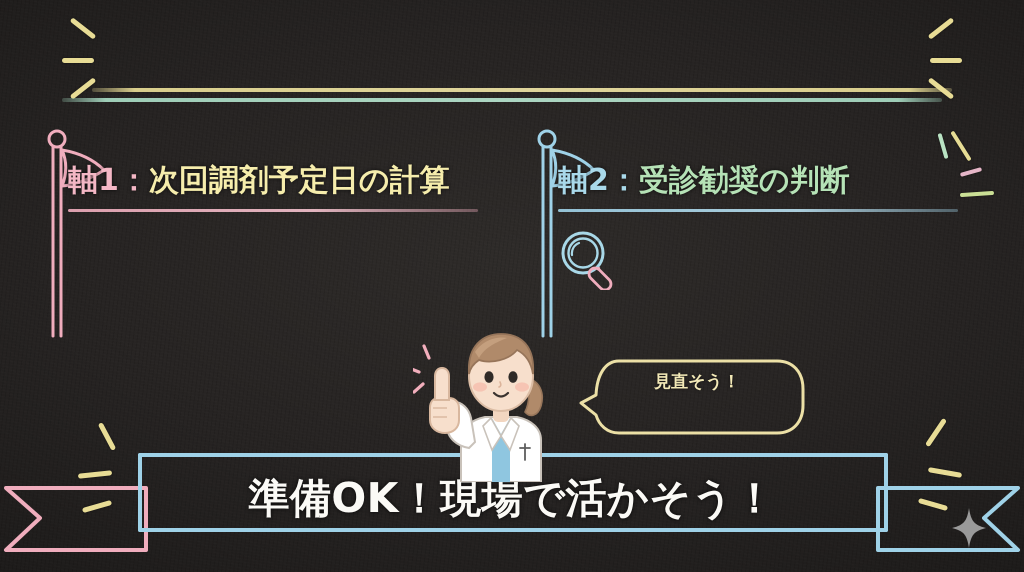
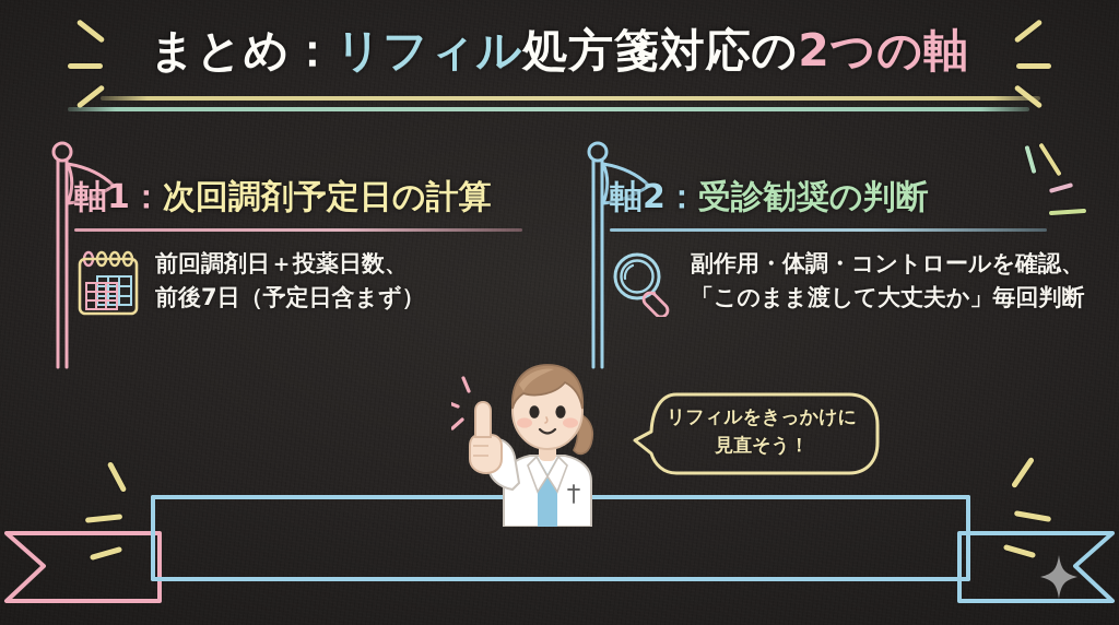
+ まとめ：リフィル処方箋対応の2つの軸
  軸1：次回調剤予定日の計算
+ 前回調剤日＋投薬日数、
+ 前後7日（予定日含まず）
  軸2：受診勧奨の判断
+ 副作用・体調・コントロールを確認、
+ 「このまま渡して大丈夫か」毎回判断
+ リフィルをきっかけに
  見直そう！
- 準備OK！現場で活かそう！
